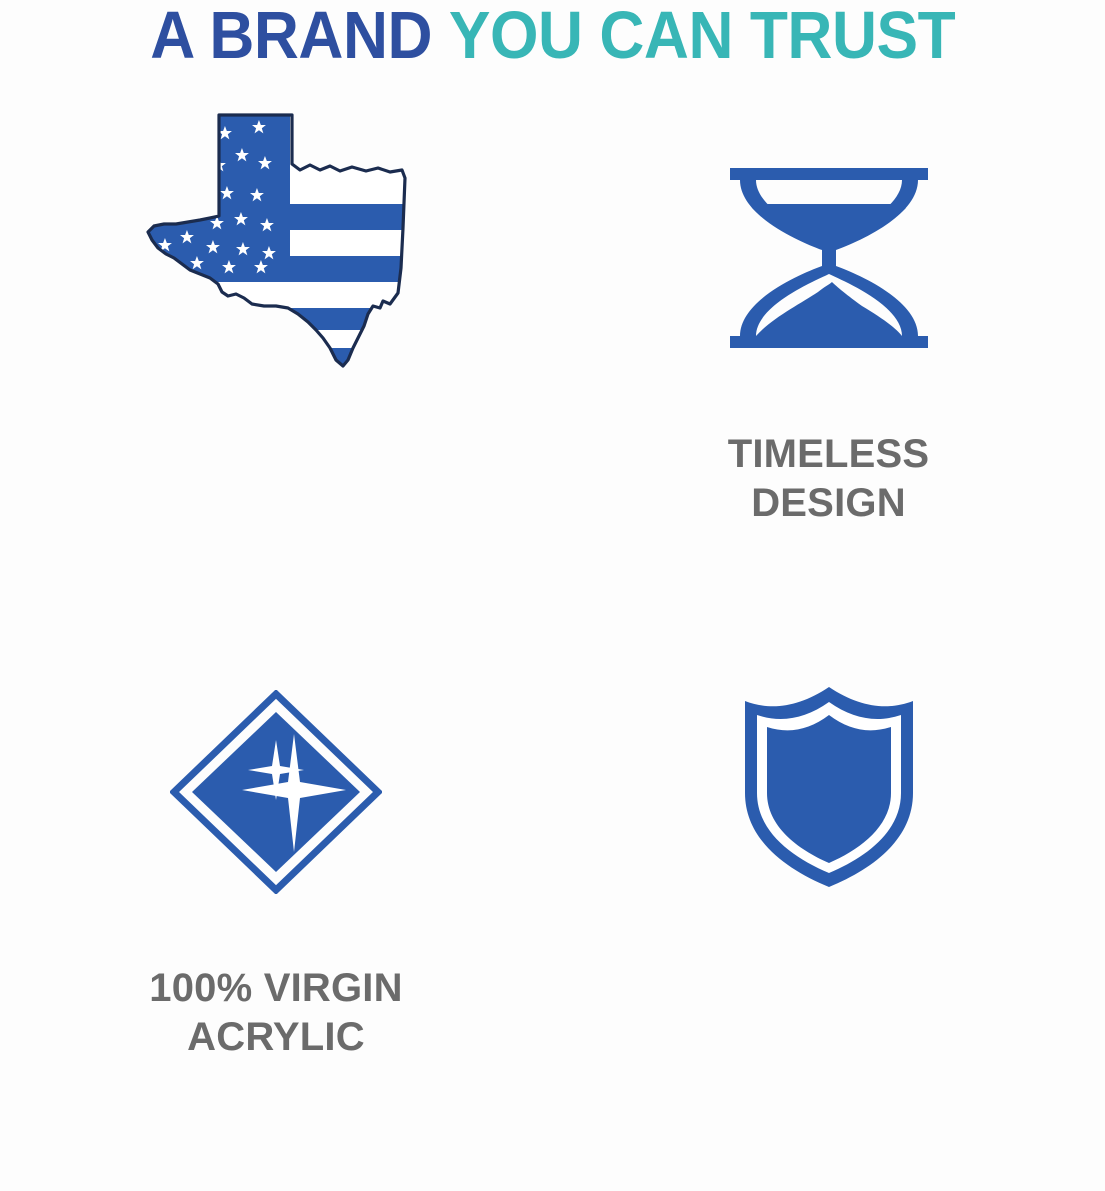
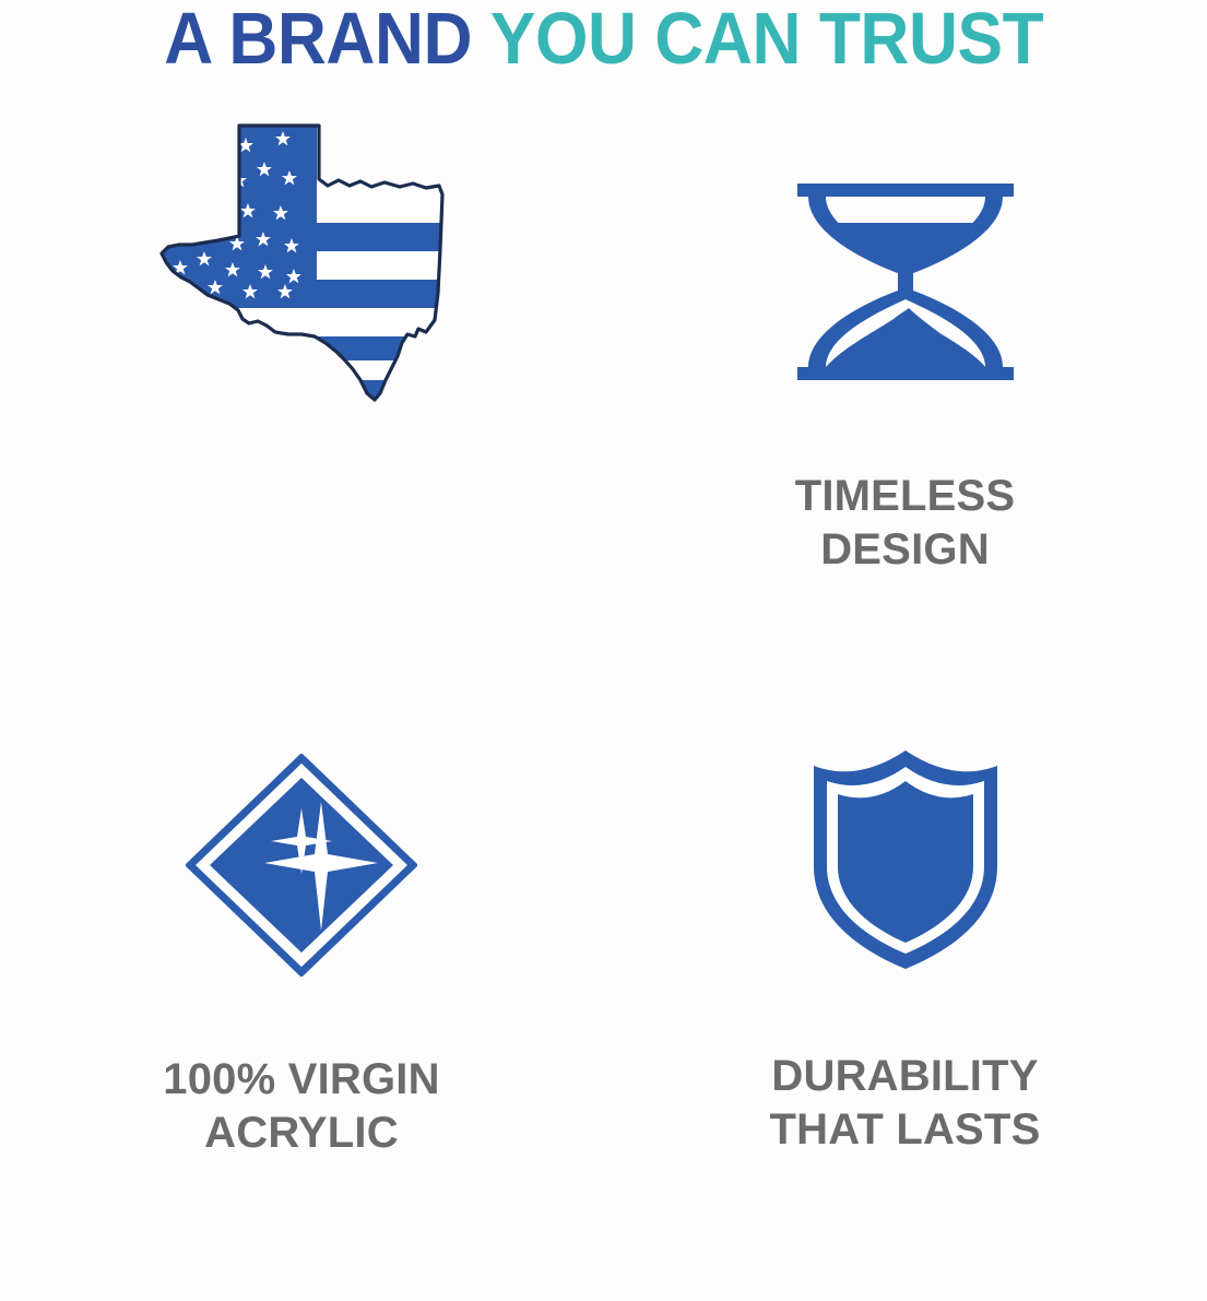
  A BRAND YOU CAN TRUST
  TIMELESS
  DESIGN
  100% VIRGIN
  ACRYLIC
+ DURABILITY
+ THAT LASTS
